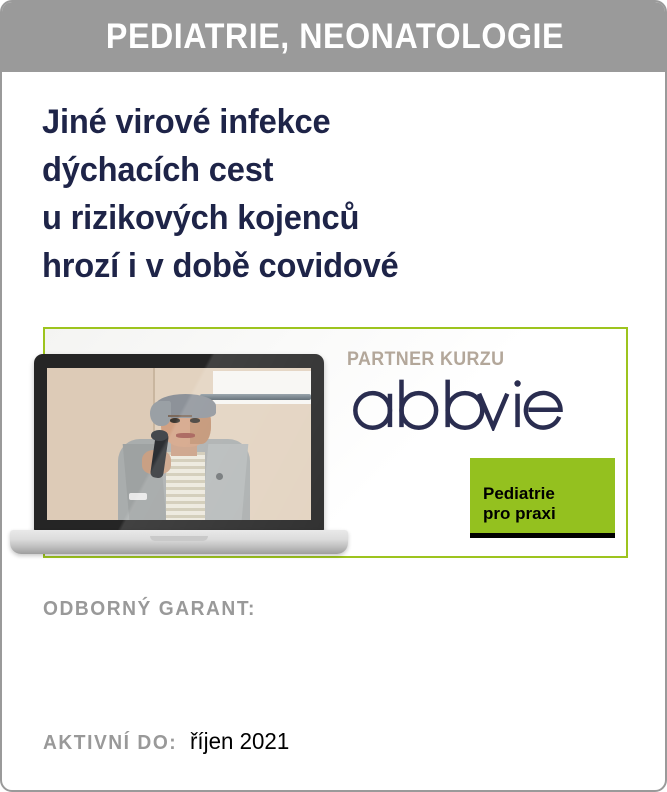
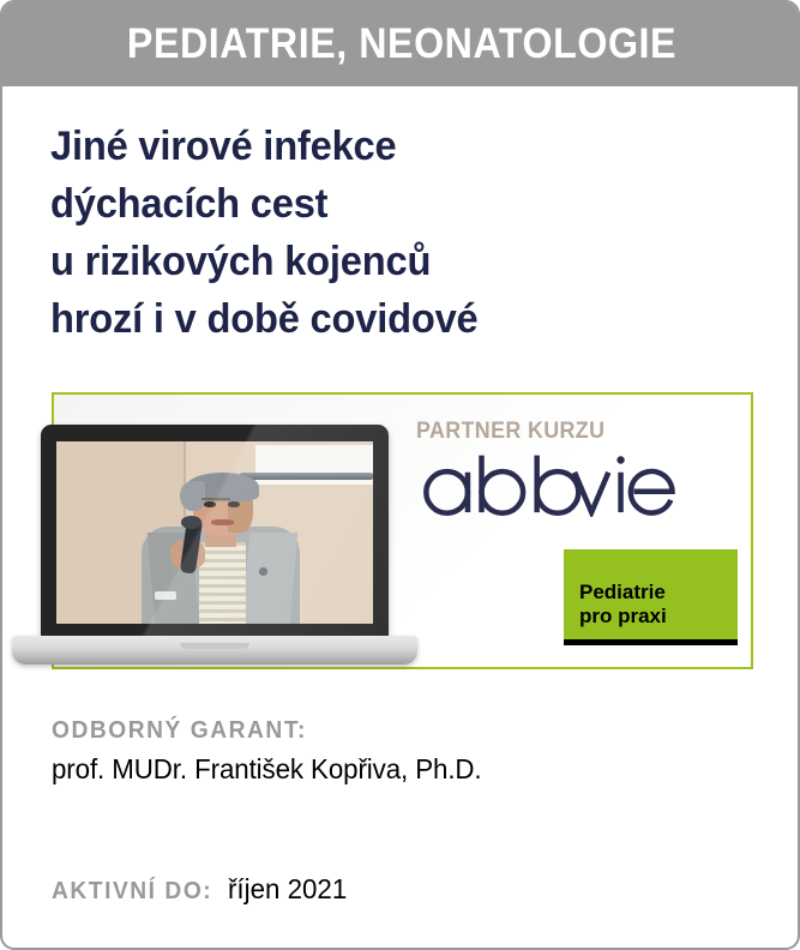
  PEDIATRIE, NEONATOLOGIE
  Jiné virové infekce
  dýchacích cest
  u rizikových kojenců
  hrozí i v době covidové
  PARTNER KURZU
  Pediatrie
  pro praxi
  ODBORNÝ GARANT:
+ prof. MUDr. František Kopřiva, Ph.D.
  AKTIVNÍ DO:
  říjen 2021
